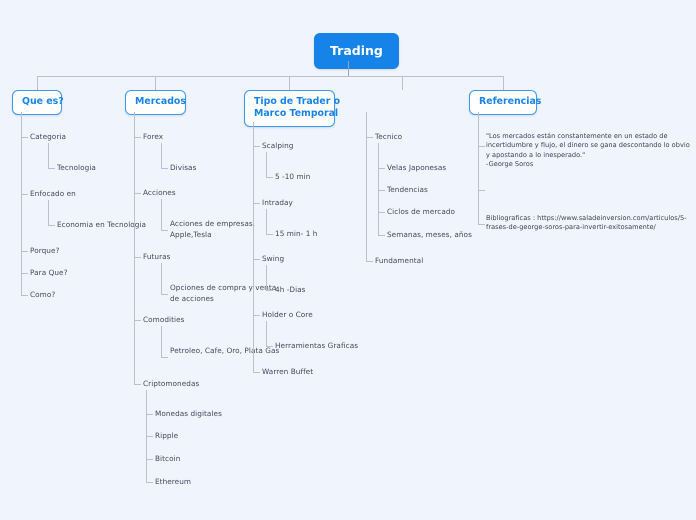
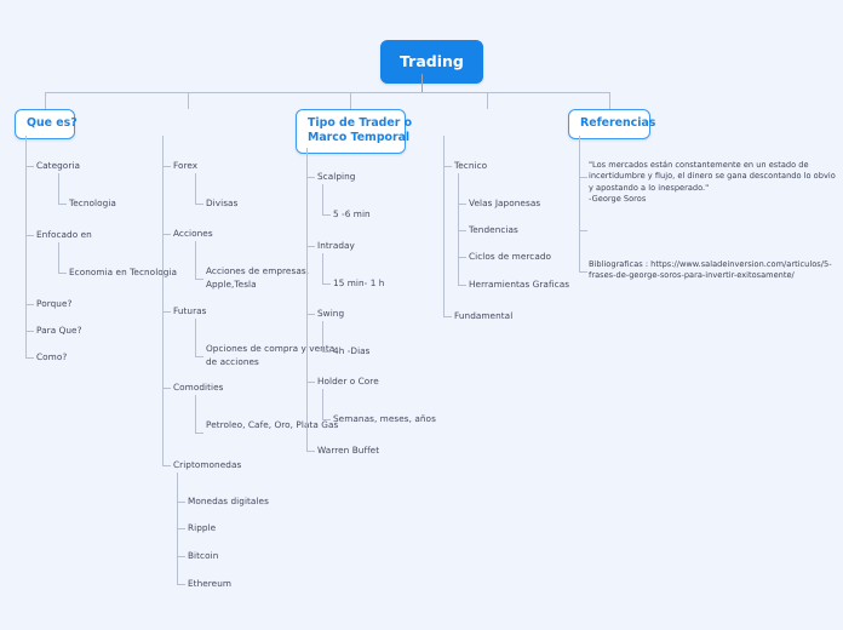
  Trading
  Que es?
- Mercados
  Tipo de Trader o
  Marco Temporal
  Referencias
  Categoria
  Tecnologia
  Enfocado en
  Economia en Tecnologia
  Porque?
  Para Que?
  Como?
  Forex
  Divisas
  Acciones
  Acciones de empresas Apple,Tesla
  Futuras
  Opciones de compra y veta de acciones
  Comodities
  Petroleo, Cafe, Oro, Plta Gas
  Criptomonedas
  Monedas digitales
  Ripple
  Bitcoin
  Ethereum
  Scalping
- 5 -10 min
+ 5 -6 min
  Intraday
  15 min- 1 h
  Swing
  4h -Dias
  Holder o Core
- Herramientas Graficas
+ Semanas, meses, años
  Warren Buffet
  Tecnico
  Velas Japonesas
  Tendencias
  Ciclos de mercado
- Semanas, meses, años
+ Herramientas Graficas
  Fundamental
  "Los mercados están constantemente en un estado de incertidumbre y flujo, el dinero se gana descontando lo obvio y apostando a lo inesperado."
  -George Soros
  Bibliograficas : https://www.saladeinversion.com/articulos/5-frases-de-george-soros-para-invertir-exitosamente/
